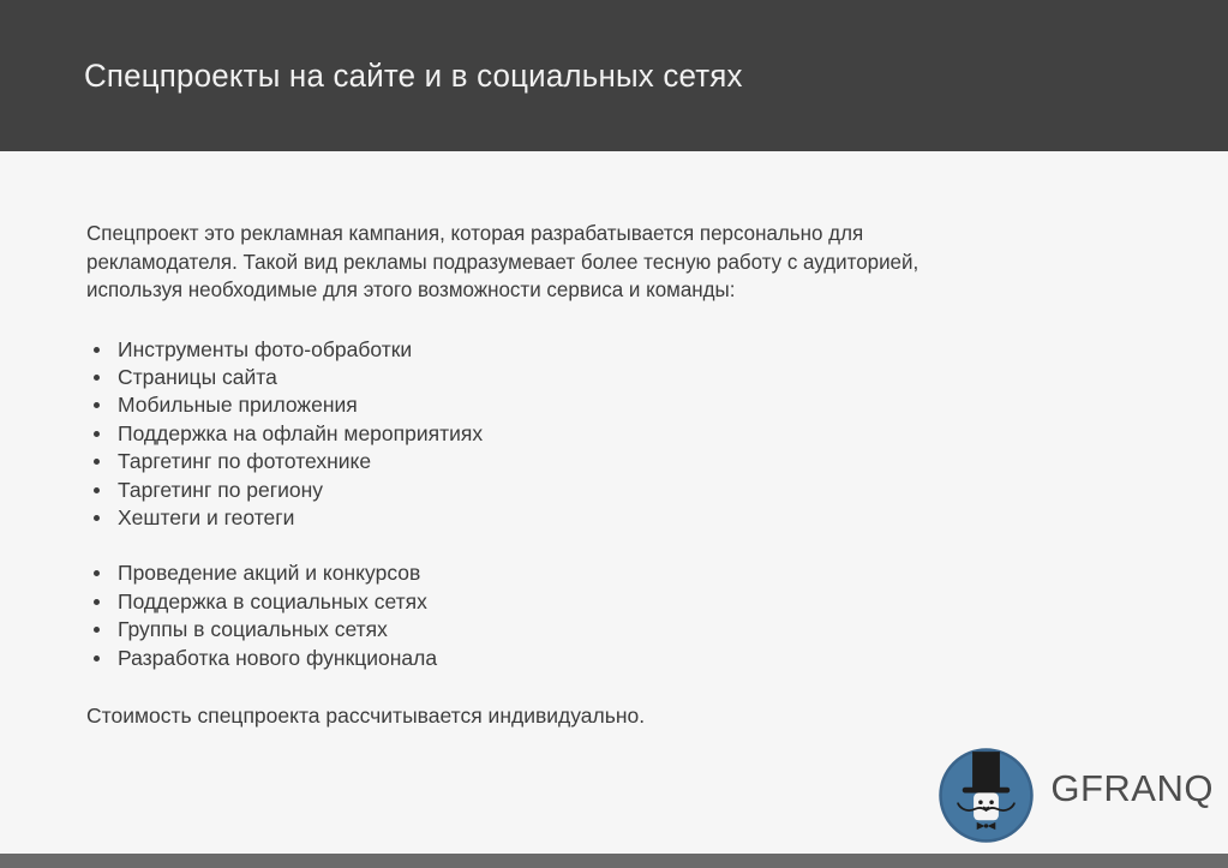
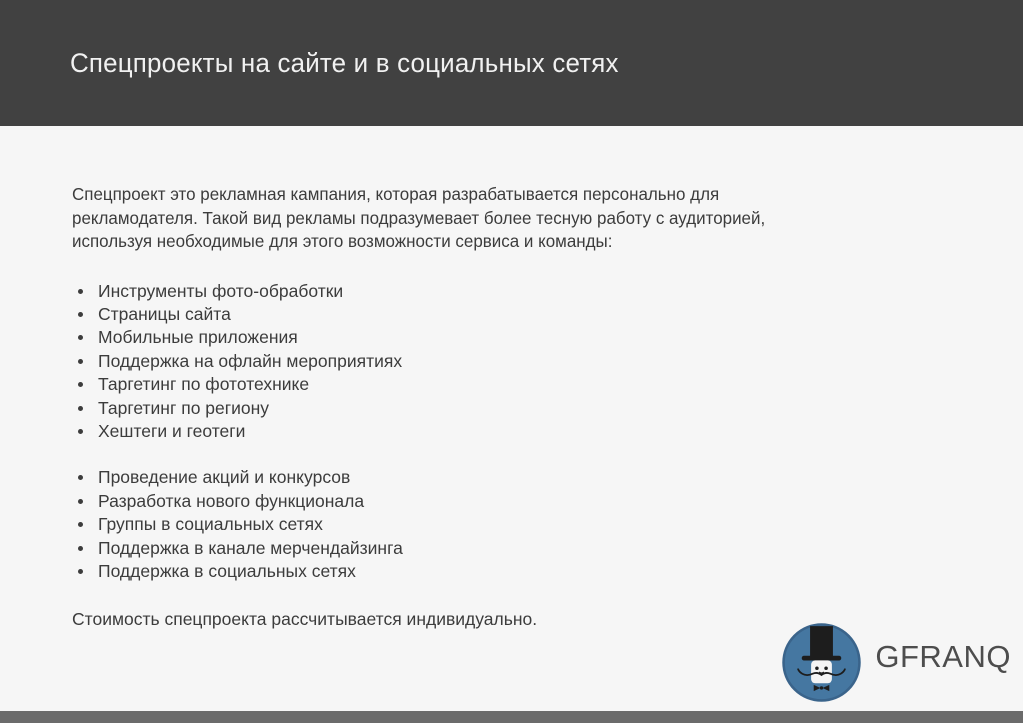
  Спецпроекты на сайте и в социальных сетях
  Спецпроект это рекламная кампания, которая разрабатывается персонально для
  рекламодателя. Такой вид рекламы подразумевает более тесную работу с аудиторией,
  используя необходимые для этого возможности сервиса и команды:
  Инструменты фото-обработки
  Страницы сайта
  Мобильные приложения
  Поддержка на офлайн мероприятиях
  Таргетинг по фототехнике
  Таргетинг по региону
  Хештеги и геотеги
  Проведение акций и конкурсов
- Поддержка в социальных сетях
+ Разработка нового функционала
  Группы в социальных сетях
+ Поддержка в канале мерчендайзинга
- Разработка нового функционала
+ Поддержка в социальных сетях
  Стоимость спецпроекта рассчитывается индивидуально.
  GFRANQ
